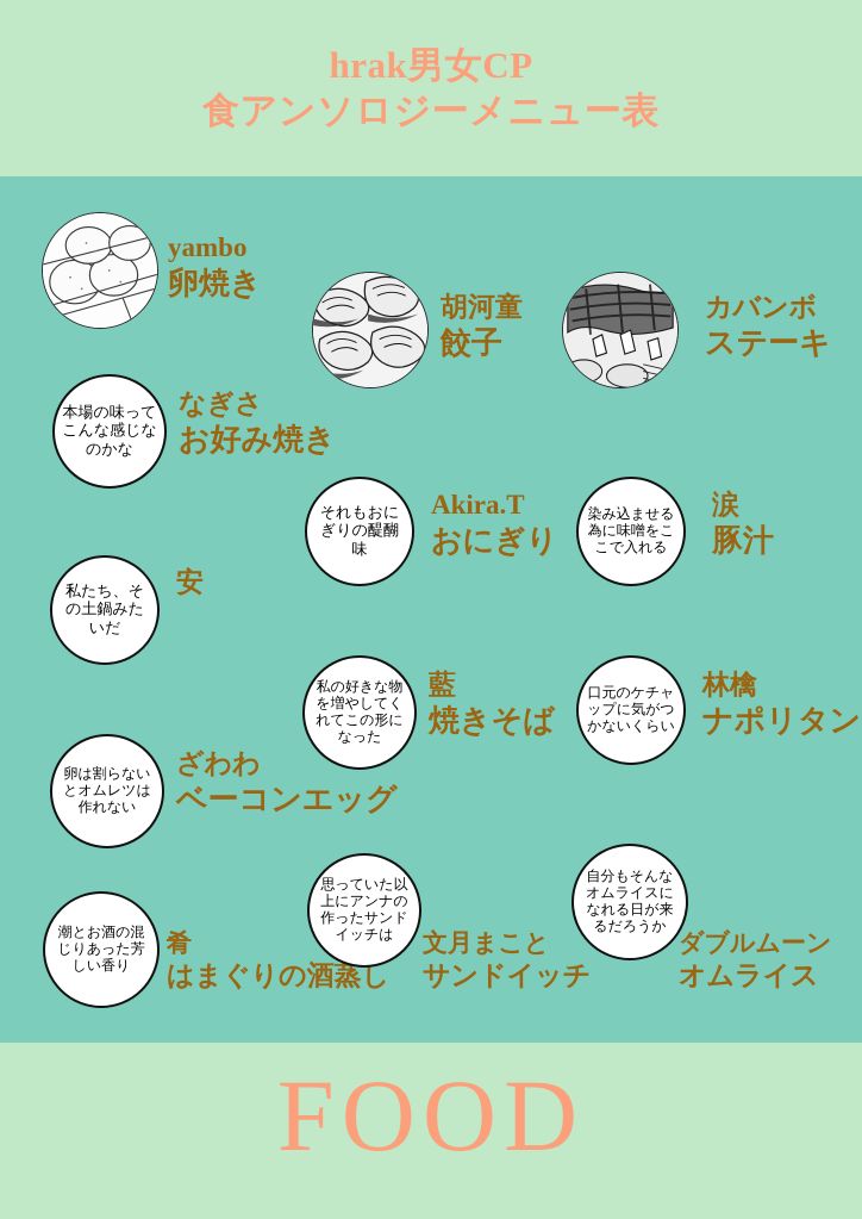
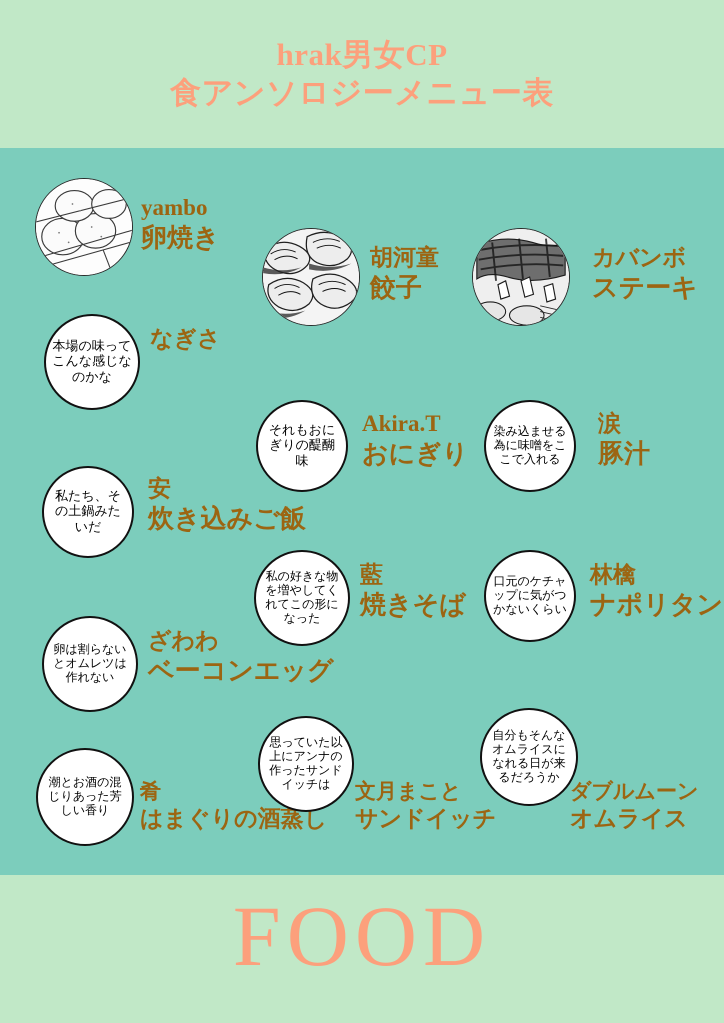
  hrak男女CP
  食アンソロジーメニュー表
  yambo
  卵焼き
  胡河童
  餃子
  カバンボ
  ステーキ
  本場の味ってこんな感じなのかな
  なぎさ
- お好み焼き
  それもおにぎりの醍醐味
  Akira.T
  おにぎり
  染み込ませる為に味噌をここで入れる
  涙
  豚汁
  私たち、その土鍋みたいだ
  安
+ 炊き込みご飯
  私の好きな物を増やしてくれてこの形になった
  藍
  焼きそば
  口元のケチャップに気がつかないくらい
  林檎
  ナポリタン
  卵は割らないとオムレツは作れない
  ざわわ
  ベーコンエッグ
  潮とお酒の混じりあった芳しい香り
  肴
  はまぐりの酒蒸し
  思っていた以上にアンナの作ったサンドイッチは
  文月まこと
  サンドイッチ
  自分もそんなオムライスになれる日が来るだろうか
  ダブルムーン
  オムライス
  FOOD
